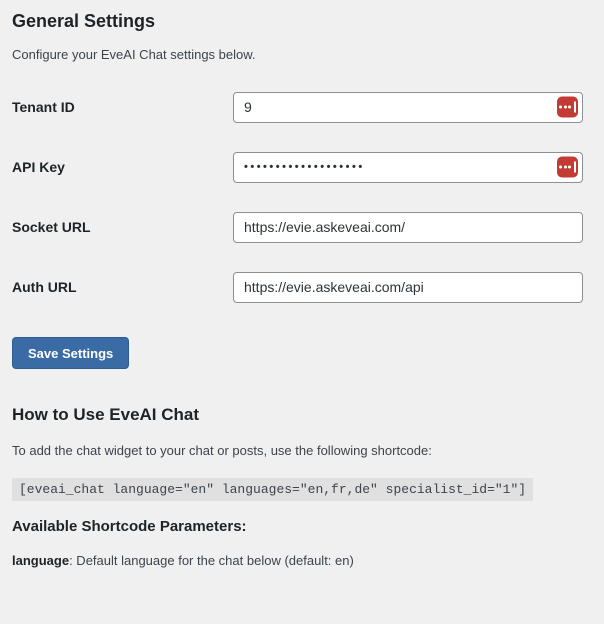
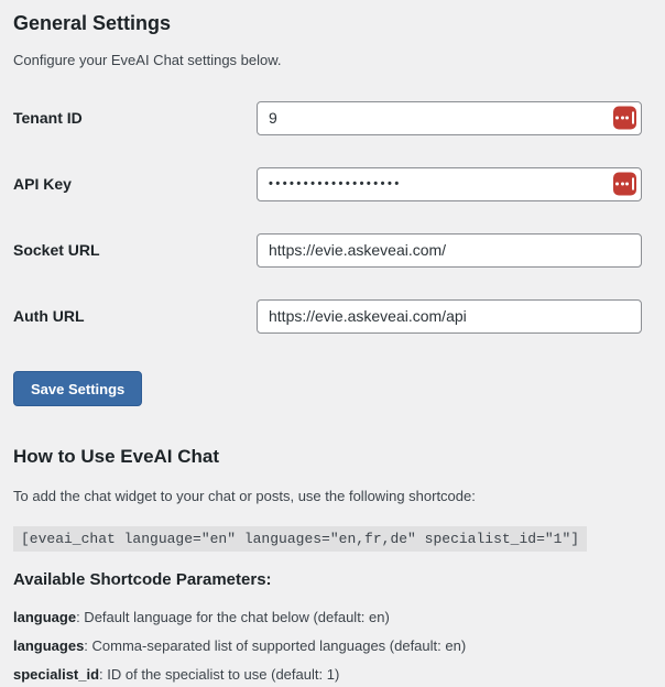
  General Settings
  Configure your EveAI Chat settings below.
  Tenant ID
  9
  API Key
  •••••••••••••••••••
  Socket URL
  https://evie.askeveai.com/
  Auth URL
  https://evie.askeveai.com/api
  Save Settings
  How to Use EveAI Chat
  To add the chat widget to your chat or posts, use the following shortcode:
  [eveai_chat language="en" languages="en,fr,de" specialist_id="1"]
  Available Shortcode Parameters:
  language: Default language for the chat below (default: en)
+ languages: Comma-separated list of supported languages (default: en)
+ specialist_id: ID of the specialist to use (default: 1)
